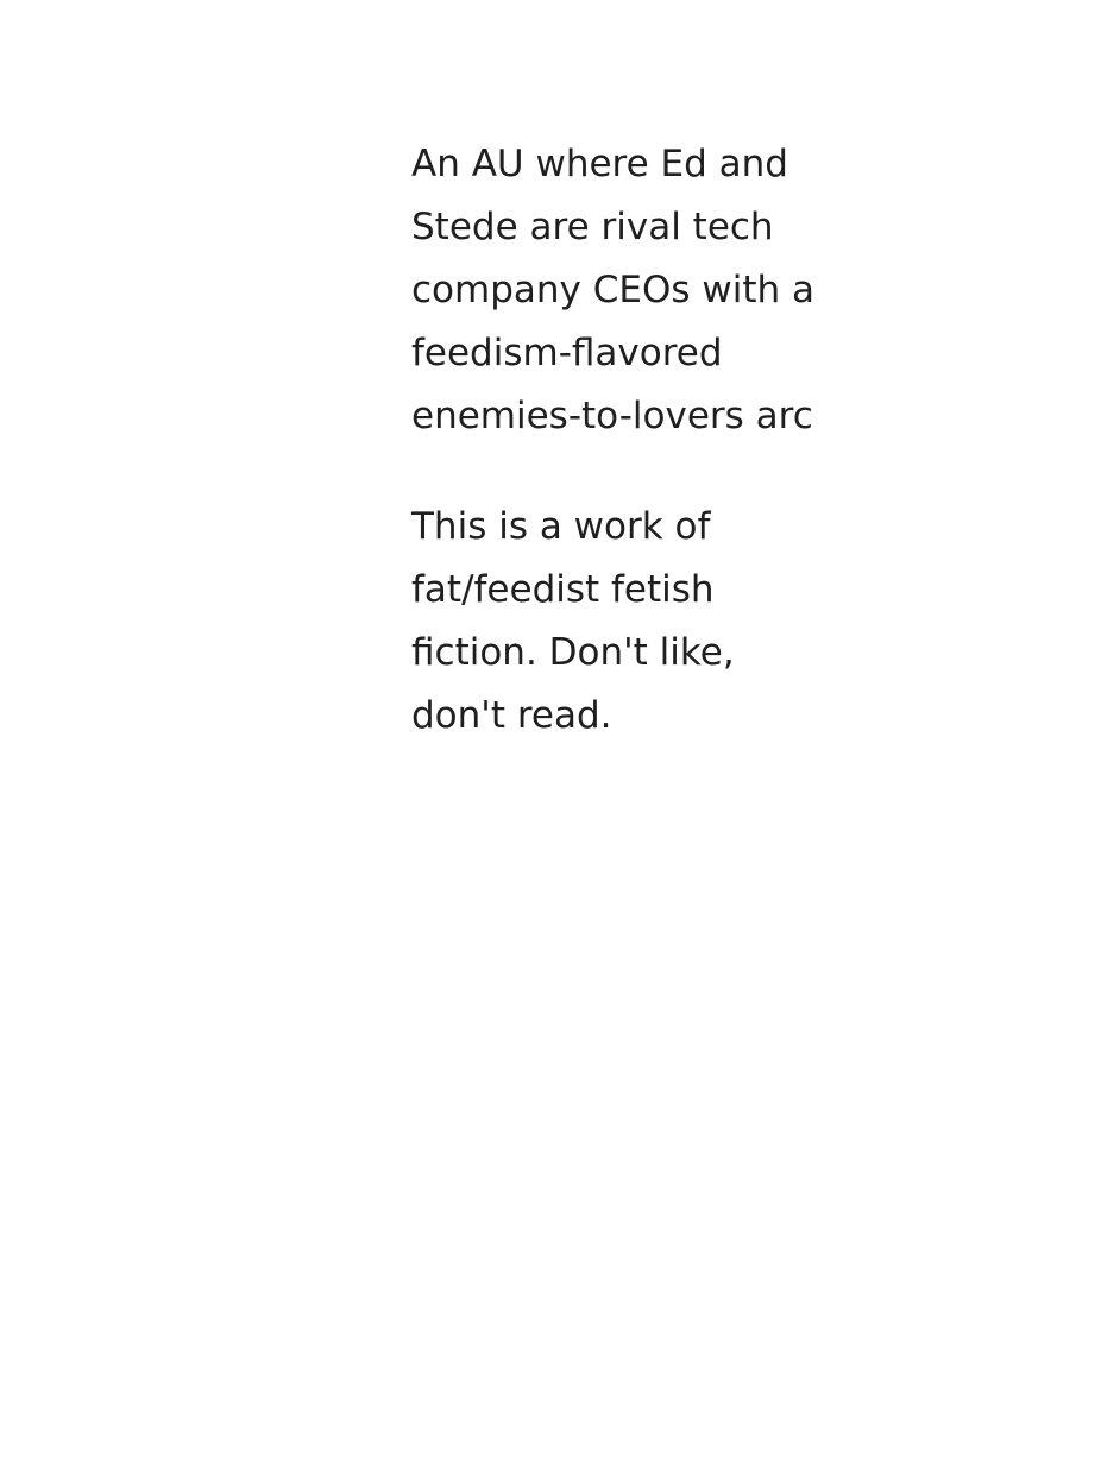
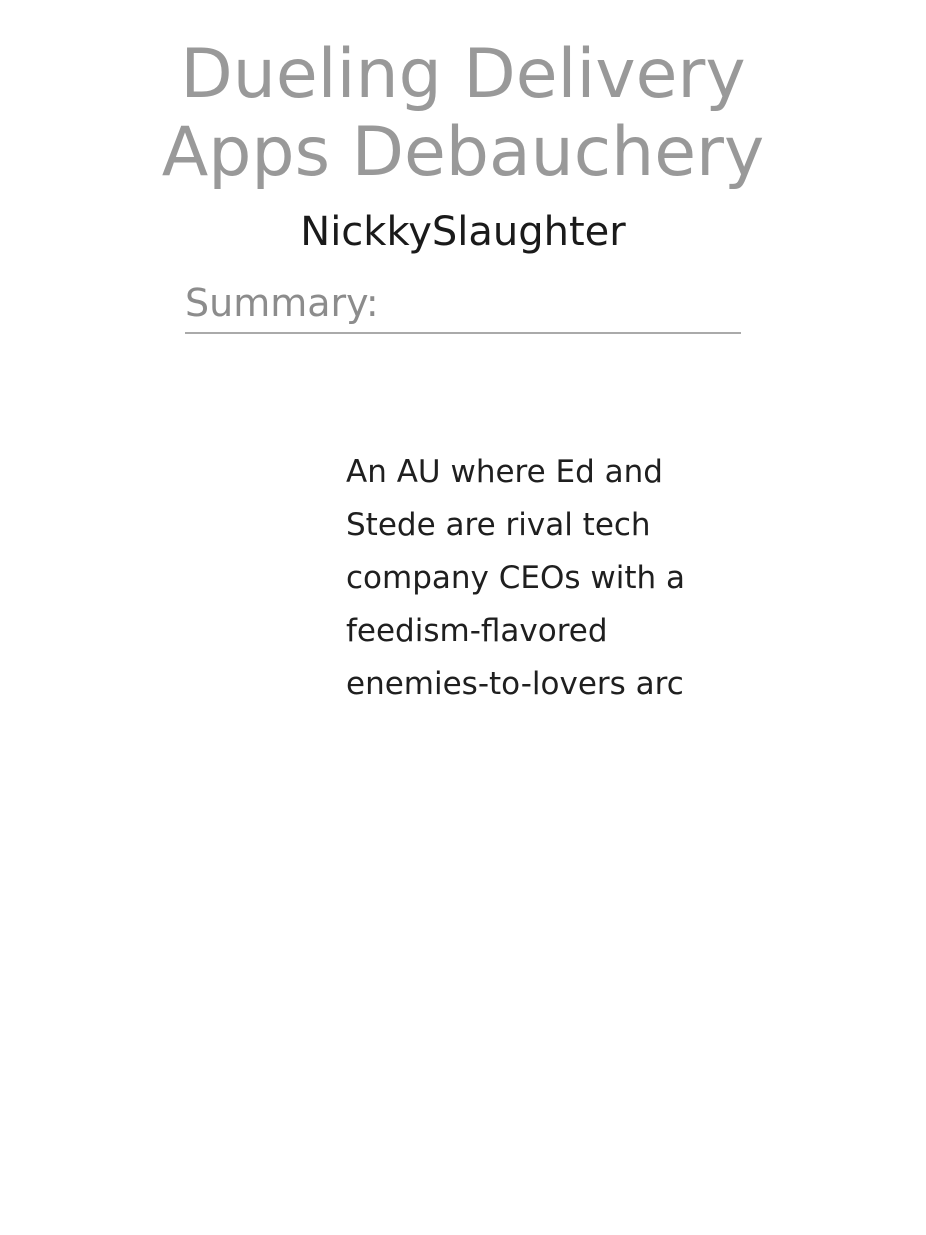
+ Dueling Delivery Apps Debauchery
+ NickkySlaughter
+ Summary:
  An AU where Ed and Stede are rival tech company CEOs with a feedism-flavored enemies-to-lovers arc
- This is a work of fat/feedist fetish fiction. Don't like, don't read.
